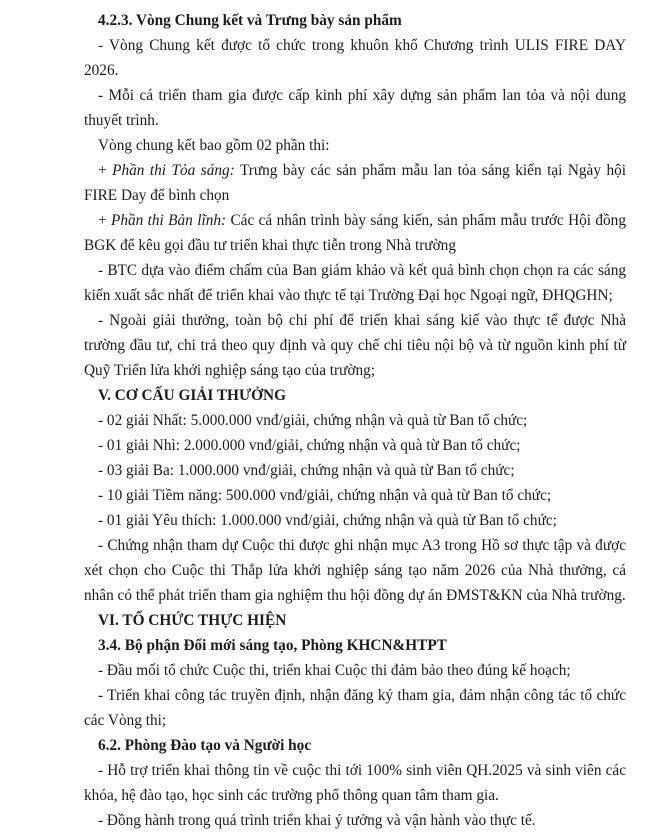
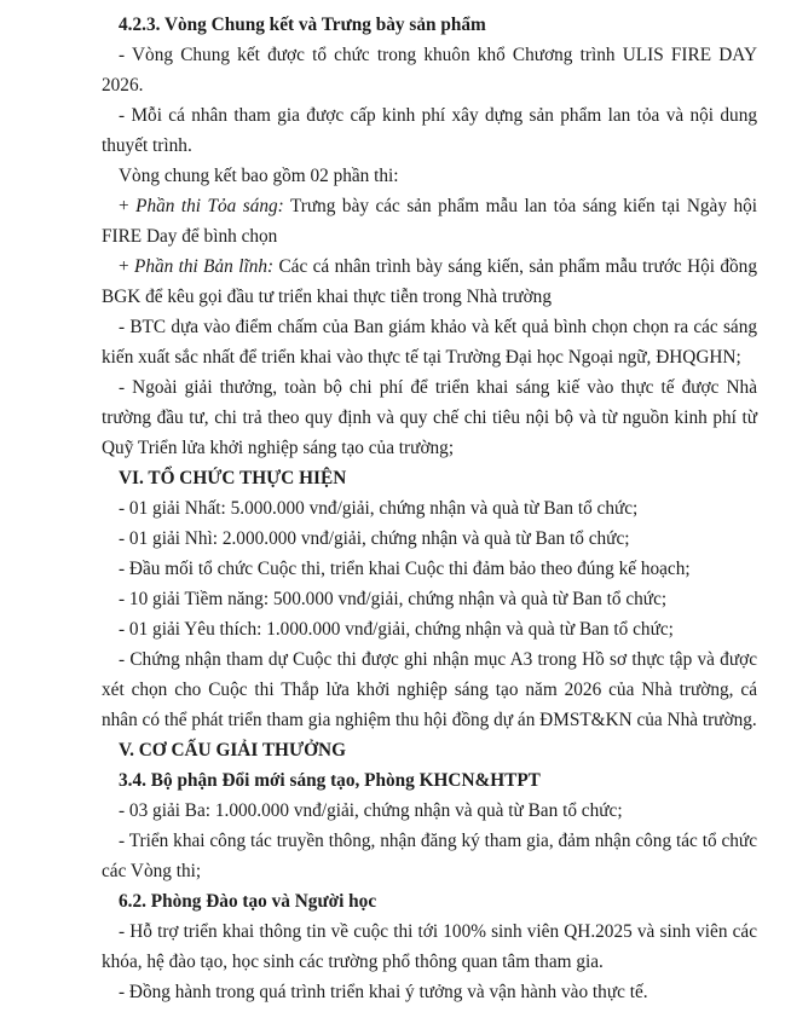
  4.2.3. Vòng Chung kết và Trưng bày sản phẩm
  - Vòng Chung kết được tổ chức trong khuôn khổ Chương trình ULIS FIRE DAY 2026.
- - Mỗi cá triển tham gia được cấp kinh phí xây dựng sản phẩm lan tỏa và nội dung thuyết trình.
+ - Mỗi cá nhân tham gia được cấp kinh phí xây dựng sản phẩm lan tỏa và nội dung thuyết trình.
  Vòng chung kết bao gồm 02 phần thi:
  + Phần thi Tỏa sáng: Trưng bày các sản phẩm mẫu lan tỏa sáng kiến tại Ngày hội FIRE Day để bình chọn
  + Phần thi Bản lĩnh: Các cá nhân trình bày sáng kiến, sản phẩm mẫu trước Hội đồng BGK để kêu gọi đầu tư triển khai thực tiễn trong Nhà trường
  - BTC dựa vào điểm chấm của Ban giám khảo và kết quả bình chọn chọn ra các sáng kiến xuất sắc nhất để triển khai vào thực tế tại Trường Đại học Ngoại ngữ, ĐHQGHN;
  - Ngoài giải thưởng, toàn bộ chi phí để triển khai sáng kiế vào thực tế được Nhà trường đầu tư, chi trả theo quy định và quy chế chi tiêu nội bộ và từ nguồn kinh phí từ Quỹ Triển lửa khởi nghiệp sáng tạo của trường;
- V. CƠ CẤU GIẢI THƯỞNG
+ VI. TỔ CHỨC THỰC HIỆN
- - 02 giải Nhất: 5.000.000 vnđ/giải, chứng nhận và quà từ Ban tổ chức;
+ - 01 giải Nhất: 5.000.000 vnđ/giải, chứng nhận và quà từ Ban tổ chức;
  - 01 giải Nhì: 2.000.000 vnđ/giải, chứng nhận và quà từ Ban tổ chức;
- - 03 giải Ba: 1.000.000 vnđ/giải, chứng nhận và quà từ Ban tổ chức;
+ - Đầu mối tổ chức Cuộc thi, triển khai Cuộc thi đảm bảo theo đúng kế hoạch;
  - 10 giải Tiềm năng: 500.000 vnđ/giải, chứng nhận và quà từ Ban tổ chức;
  - 01 giải Yêu thích: 1.000.000 vnđ/giải, chứng nhận và quà từ Ban tổ chức;
- - Chứng nhận tham dự Cuộc thi được ghi nhận mục A3 trong Hồ sơ thực tập và được xét chọn cho Cuộc thi Thắp lửa khởi nghiệp sáng tạo năm 2026 của Nhà thưởng, cá nhân có thể phát triển tham gia nghiệm thu hội đồng dự án ĐMST&KN của Nhà trường.
+ - Chứng nhận tham dự Cuộc thi được ghi nhận mục A3 trong Hồ sơ thực tập và được xét chọn cho Cuộc thi Thắp lửa khởi nghiệp sáng tạo năm 2026 của Nhà trường, cá nhân có thể phát triển tham gia nghiệm thu hội đồng dự án ĐMST&KN của Nhà trường.
- VI. TỔ CHỨC THỰC HIỆN
+ V. CƠ CẤU GIẢI THƯỞNG
  3.4. Bộ phận Đổi mới sáng tạo, Phòng KHCN&HTPT
- - Đầu mối tổ chức Cuộc thi, triển khai Cuộc thi đảm bảo theo đúng kế hoạch;
+ - 03 giải Ba: 1.000.000 vnđ/giải, chứng nhận và quà từ Ban tổ chức;
- - Triển khai công tác truyền định, nhận đăng ký tham gia, đảm nhận công tác tổ chức các Vòng thi;
+ - Triển khai công tác truyền thông, nhận đăng ký tham gia, đảm nhận công tác tổ chức các Vòng thi;
  6.2. Phòng Đào tạo và Người học
  - Hỗ trợ triển khai thông tin về cuộc thi tới 100% sinh viên QH.2025 và sinh viên các khóa, hệ đào tạo, học sinh các trường phổ thông quan tâm tham gia.
  - Đồng hành trong quá trình triển khai ý tưởng và vận hành vào thực tế.
